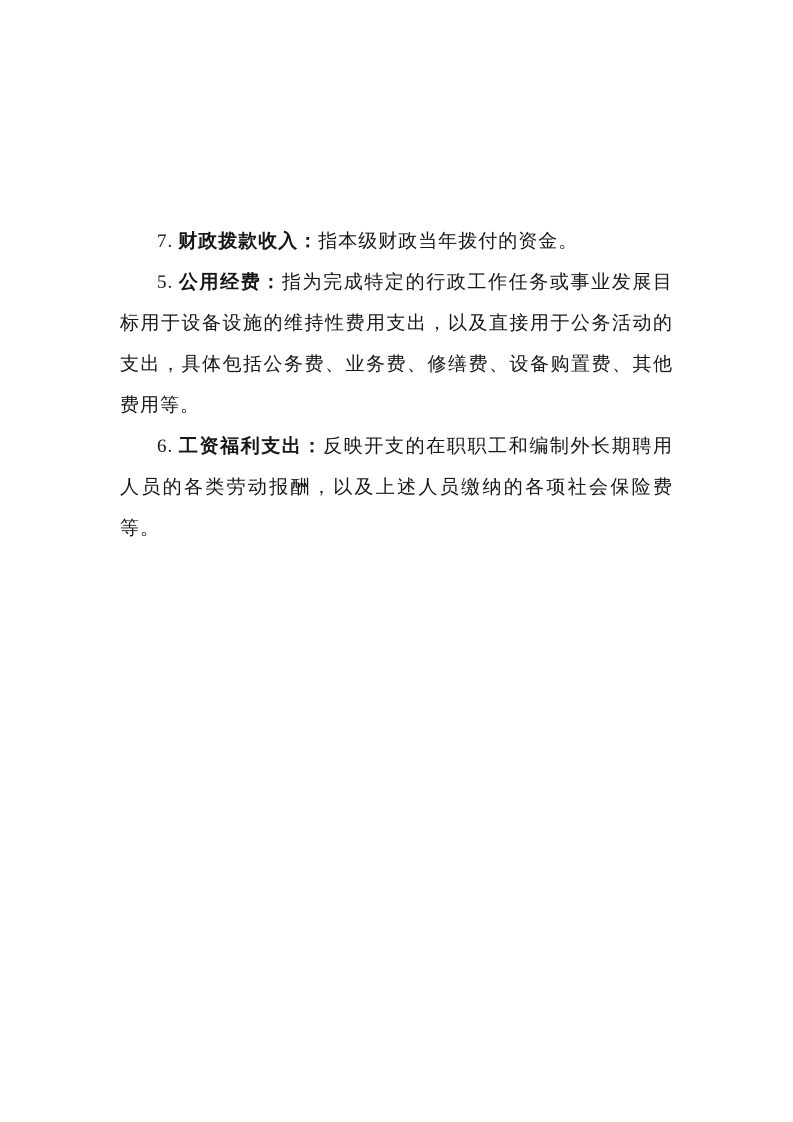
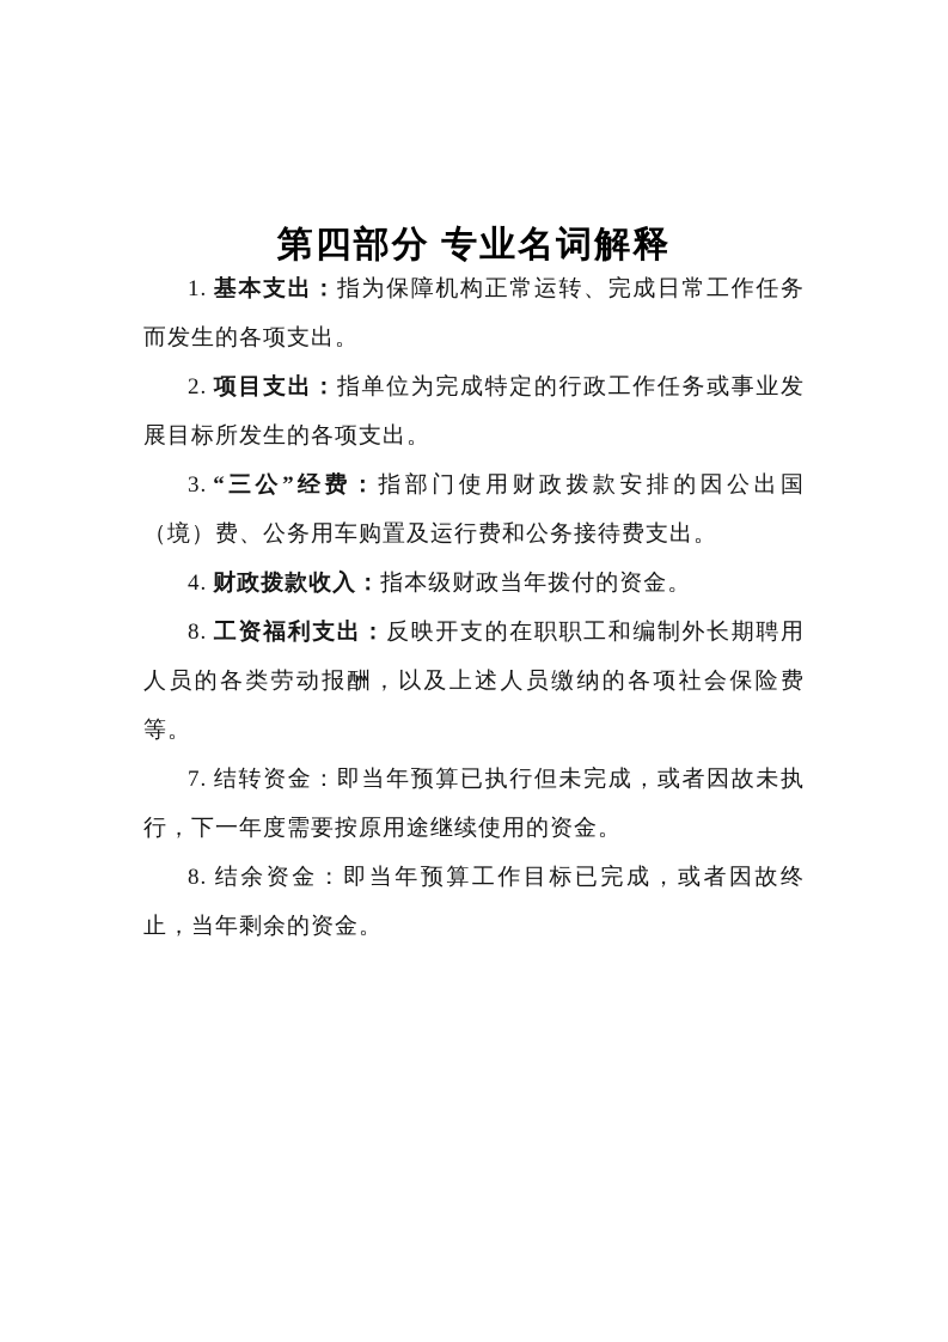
+ 第四部分 专业名词解释
+ 1. 基本支出：指为保障机构正常运转、完成日常工作任务而发生的各项支出。
+ 2. 项目支出：指单位为完成特定的行政工作任务或事业发展目标所发生的各项支出。
+ 3. “三公”经费：指部门使用财政拨款安排的因公出国（境）费、公务用车购置及运行费和公务接待费支出。
- 7. 财政拨款收入：指本级财政当年拨付的资金。
+ 4. 财政拨款收入：指本级财政当年拨付的资金。
- 5. 公用经费：指为完成特定的行政工作任务或事业发展目标用于设备设施的维持性费用支出，以及直接用于公务活动的支出，具体包括公务费、业务费、修缮费、设备购置费、其他费用等。
- 6. 工资福利支出：反映开支的在职职工和编制外长期聘用人员的各类劳动报酬，以及上述人员缴纳的各项社会保险费等。
+ 8. 工资福利支出：反映开支的在职职工和编制外长期聘用人员的各类劳动报酬，以及上述人员缴纳的各项社会保险费等。
+ 7. 结转资金：即当年预算已执行但未完成，或者因故未执行，下一年度需要按原用途继续使用的资金。
+ 8. 结余资金：即当年预算工作目标已完成，或者因故终止，当年剩余的资金。
